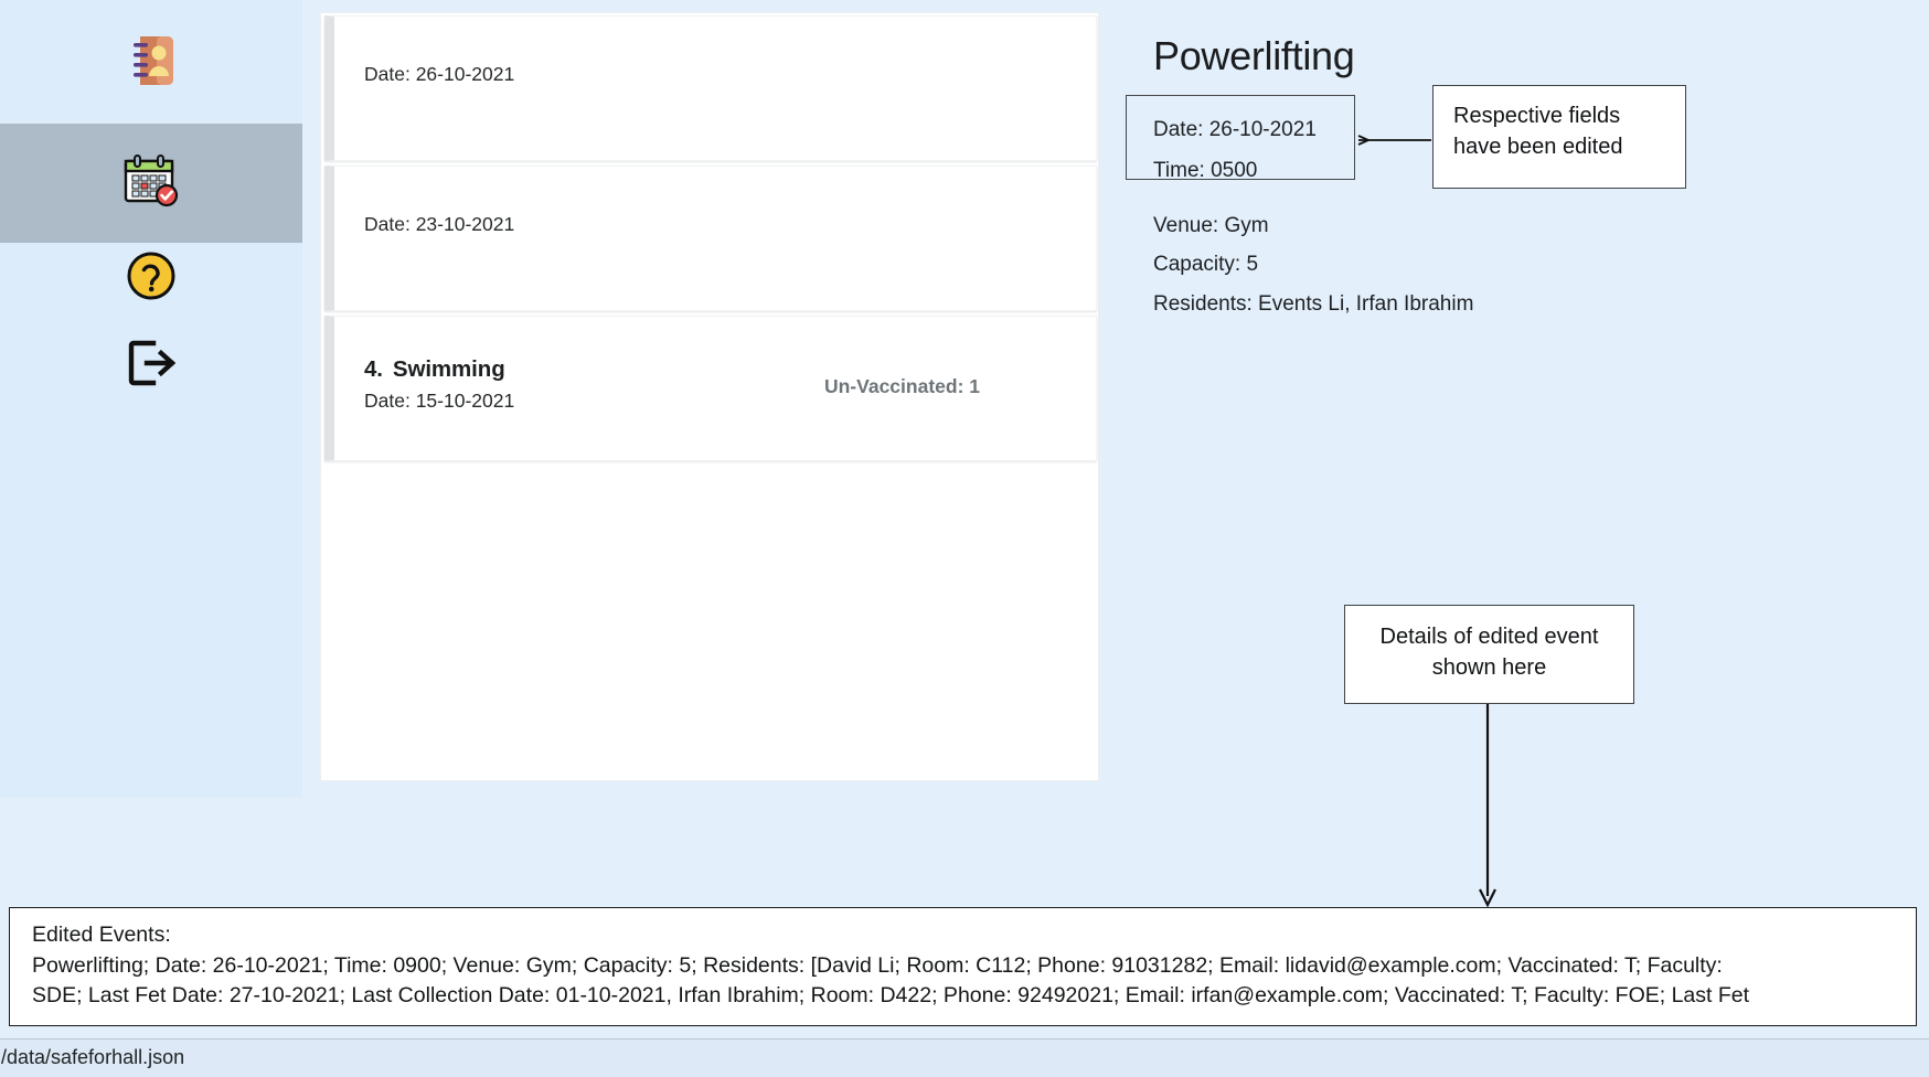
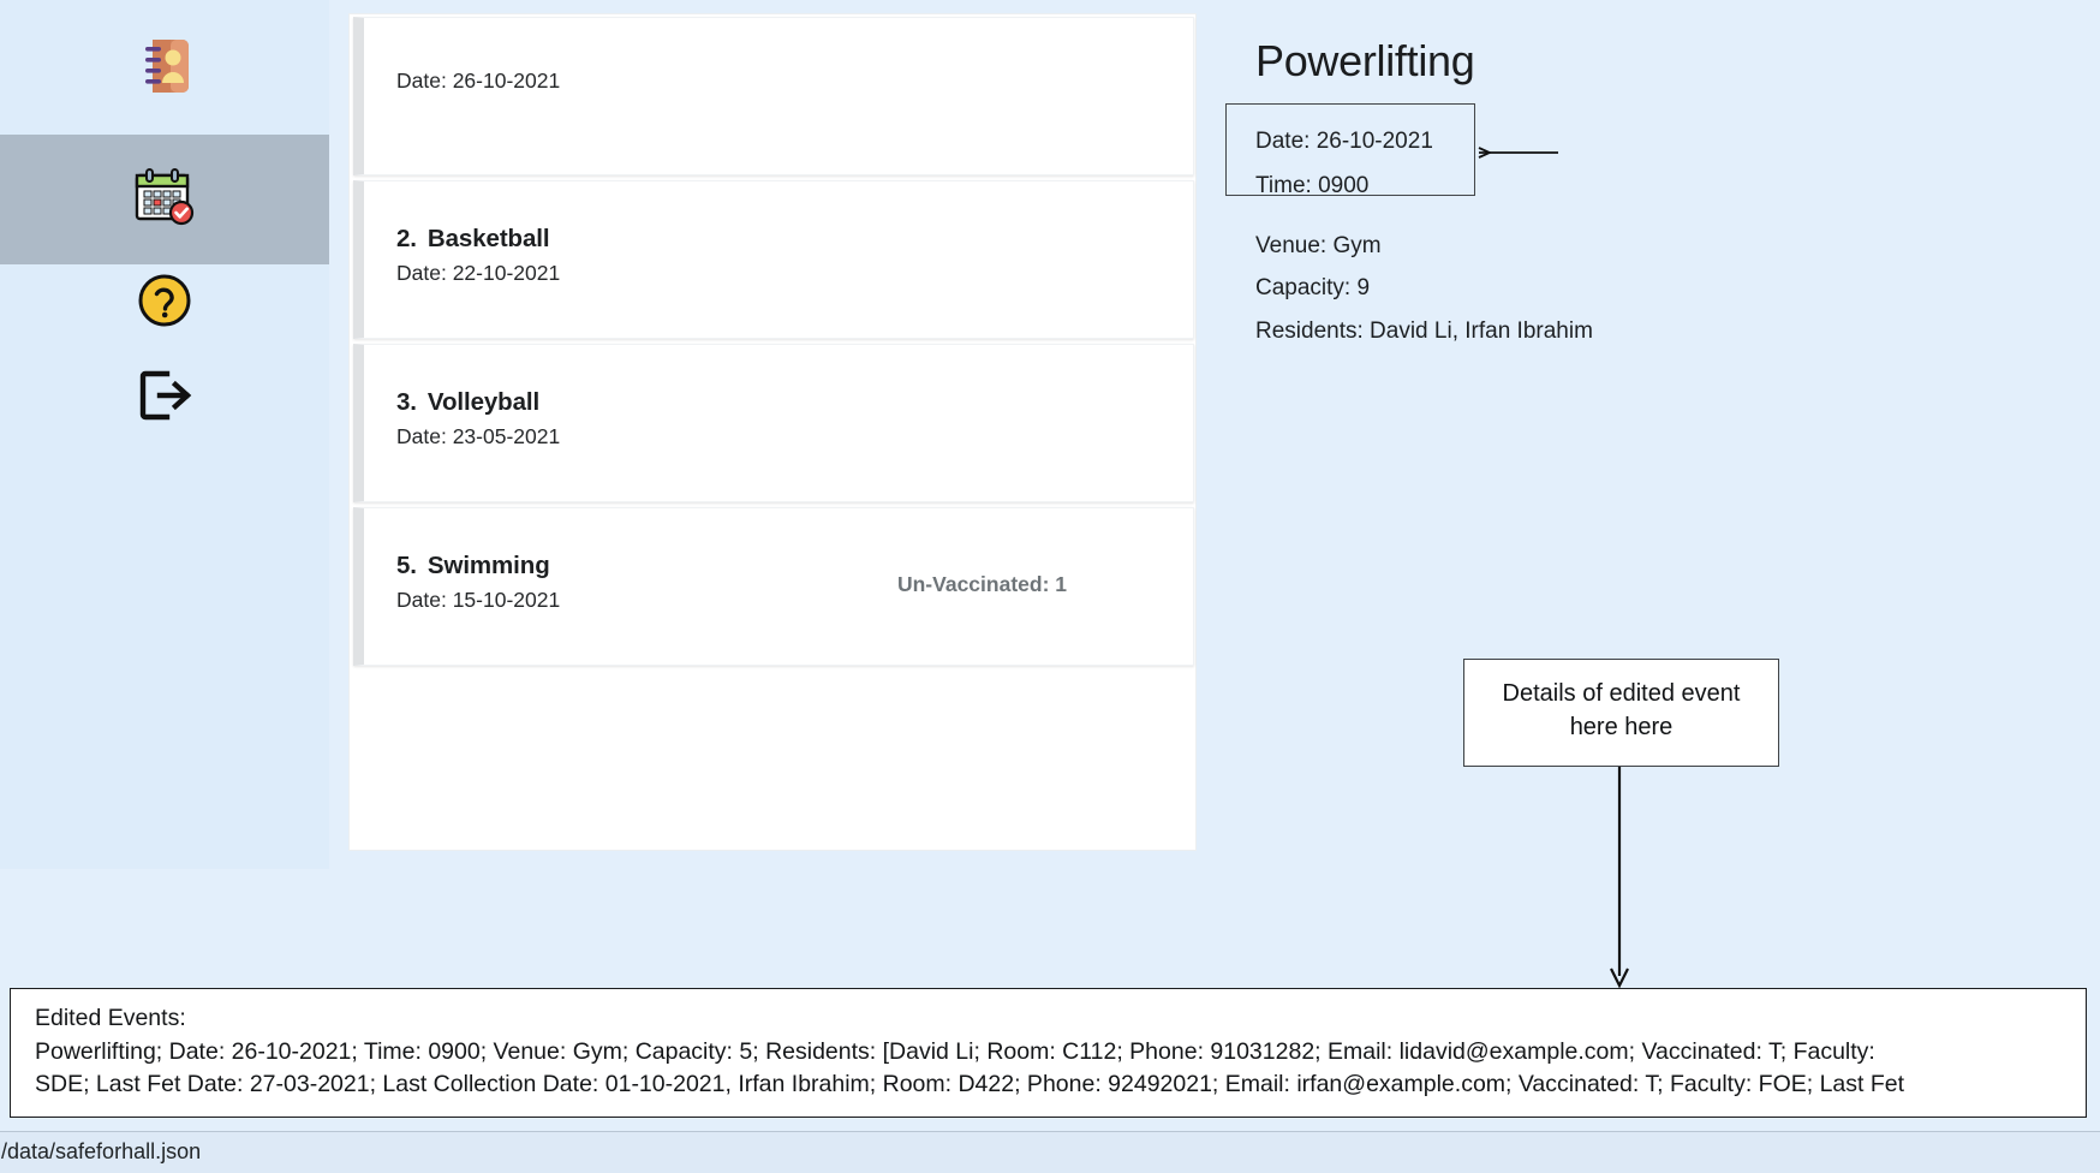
  Date: 26-10-2021
+ 2. Basketball
+ Date: 22-10-2021
+ 3. Volleyball
- Date: 23-10-2021
+ Date: 23-05-2021
- 4. Swimming
+ 5. Swimming
  Date: 15-10-2021
  Un-Vaccinated: 1
  Powerlifting
  Date: 26-10-2021
- Time: 0500
+ Time: 0900
  Venue: Gym
- Capacity: 5
+ Capacity: 9
- Residents: Events Li, Irfan Ibrahim
+ Residents: David Li, Irfan Ibrahim
  Edited Events:
  Powerlifting; Date: 26-10-2021; Time: 0900; Venue: Gym; Capacity: 5; Residents: [David Li; Room: C112; Phone: 91031282; Email: lidavid@example.com; Vaccinated: T; Faculty:
- SDE; Last Fet Date: 27-10-2021; Last Collection Date: 01-10-2021, Irfan Ibrahim; Room: D422; Phone: 92492021; Email: irfan@example.com; Vaccinated: T; Faculty: FOE; Last Fet
+ SDE; Last Fet Date: 27-03-2021; Last Collection Date: 01-10-2021, Irfan Ibrahim; Room: D422; Phone: 92492021; Email: irfan@example.com; Vaccinated: T; Faculty: FOE; Last Fet
  /data/safeforhall.json
- Respective fields have been edited
- Details of edited event shown here
+ Details of edited event here here
